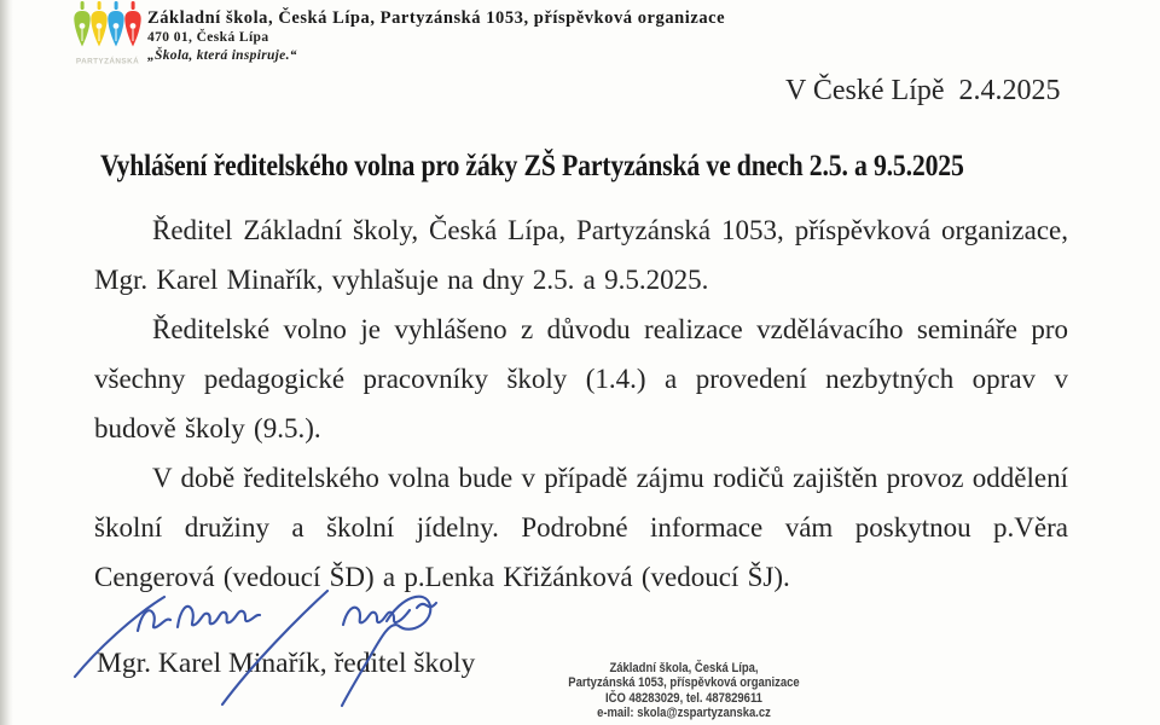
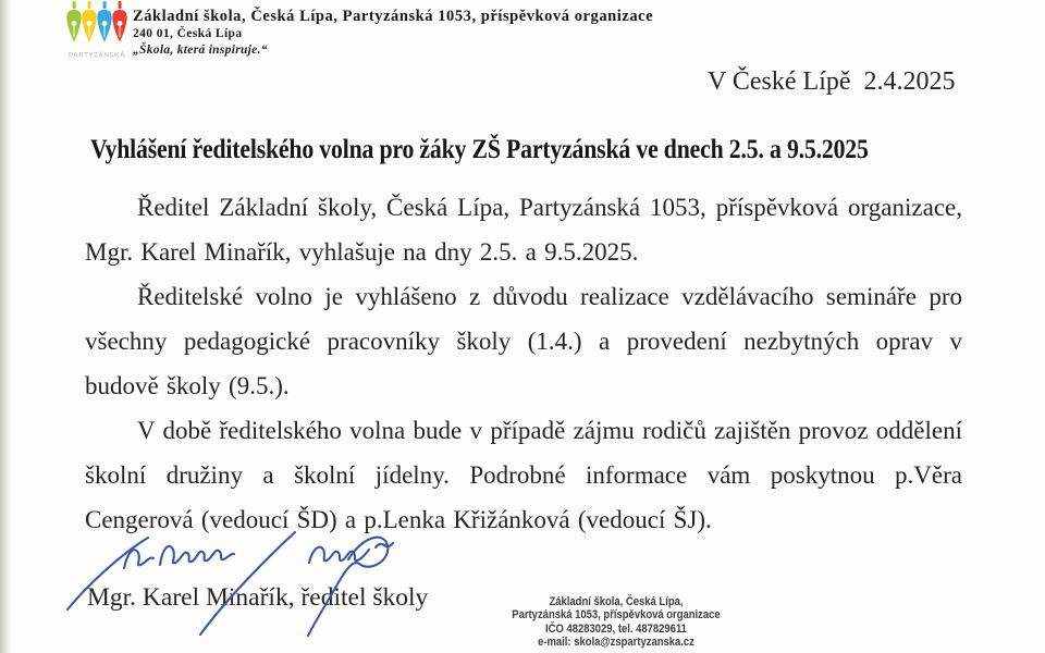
  Základní škola, Česká Lípa, Partyzánská 1053, příspěvková organizace
- 470 01, Česká Lípa
+ 240 01, Česká Lípa
  „Škola, která inspiruje.“
  V České Lípě 2.4.2025
  Vyhlášení ředitelského volna pro žáky ZŠ Partyzánská ve dnech 2.5. a 9.5.2025
  Ředitel Základní školy, Česká Lípa, Partyzánská 1053, příspěvková organizace, Mgr. Karel Minařík, vyhlašuje na dny 2.5. a 9.5.2025.
  Ředitelské volno je vyhlášeno z důvodu realizace vzdělávacího semináře pro všechny pedagogické pracovníky školy (1.4.) a provedení nezbytných oprav v budově školy (9.5.).
  V době ředitelského volna bude v případě zájmu rodičů zajištěn provoz oddělení školní družiny a školní jídelny. Podrobné informace vám poskytnou p.Věra Cengerová (vedoucí ŠD) a p.Lenka Křižánková (vedoucí ŠJ).
  Mgr. Karel Mnařík, ředitel školy
  Základní škola, Česká Lípa,
  Partyzánská 1053, příspěvková organizace
  IČO 48283029, tel. 487829611
  e-mail: skola@zspartyzanska.cz
